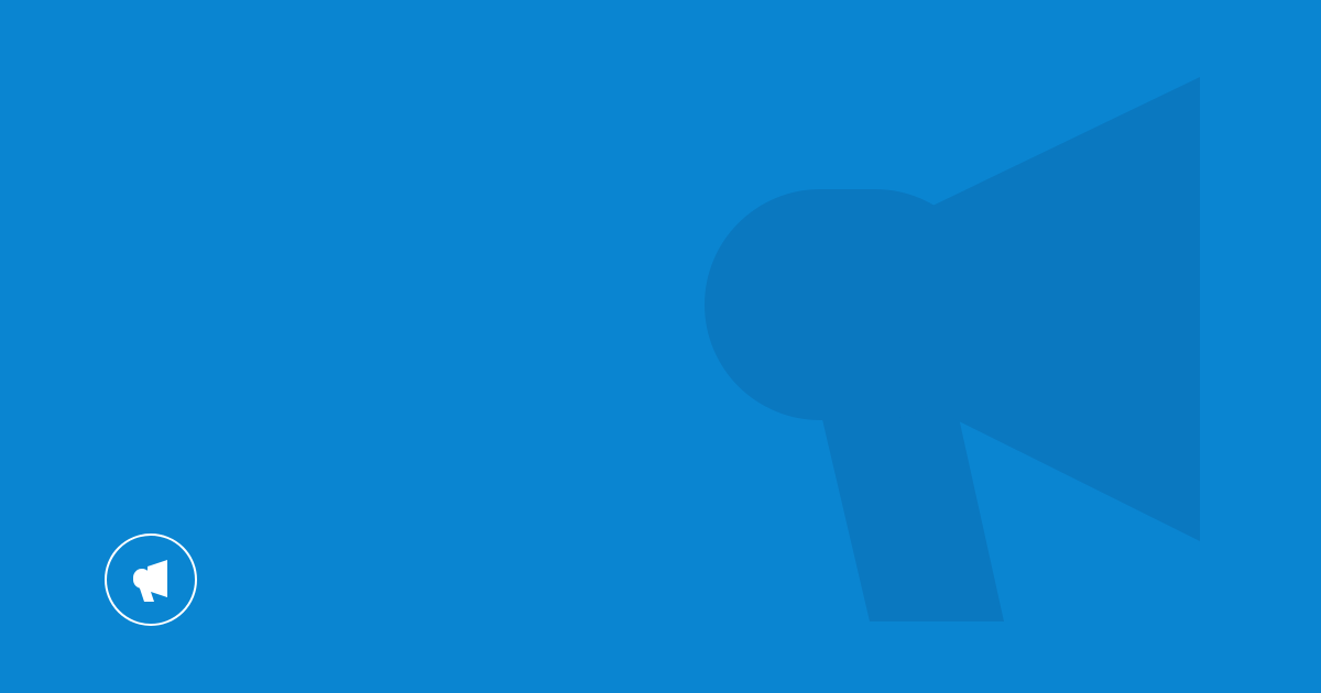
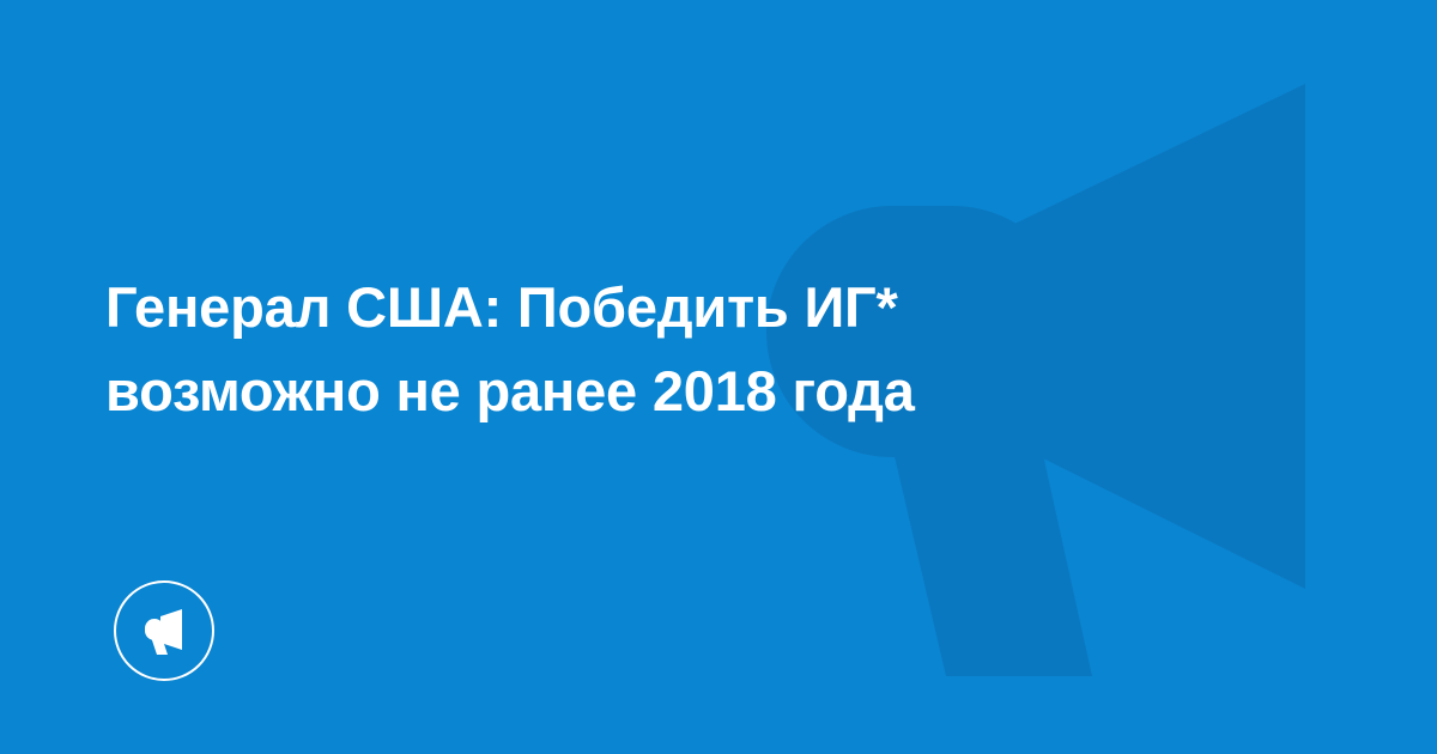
+ Генерал США: Победить ИГ*
+ возможно не ранее 2018 года
